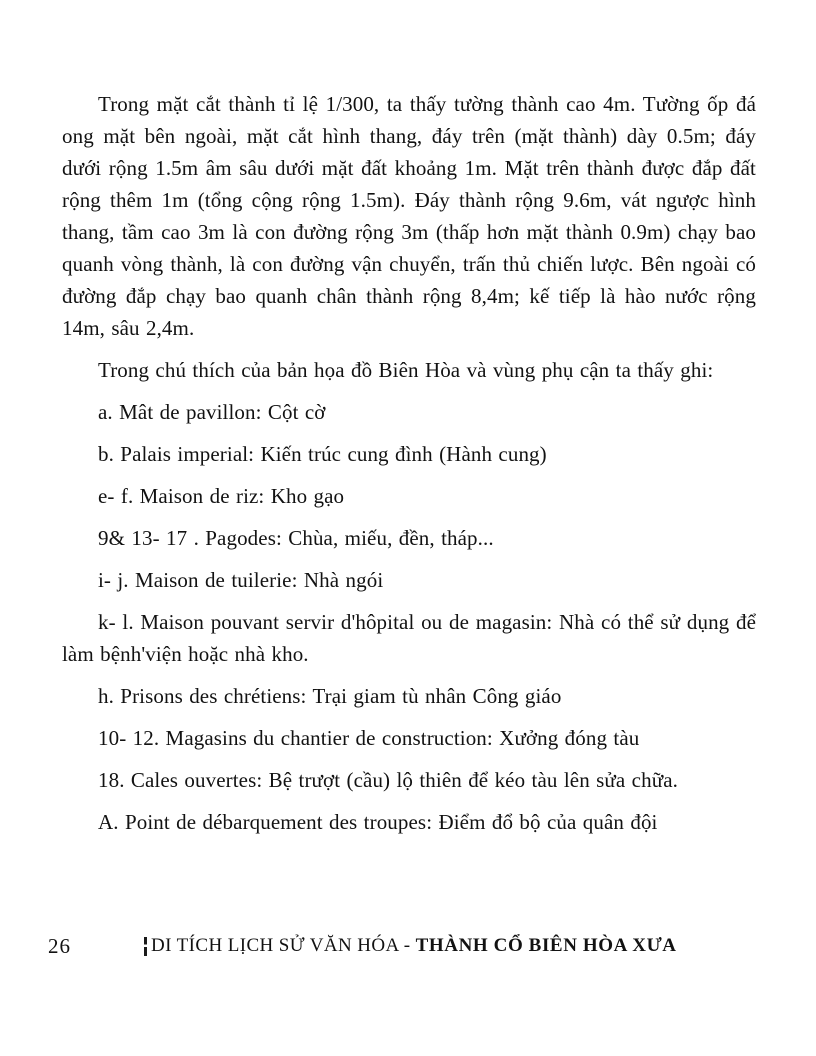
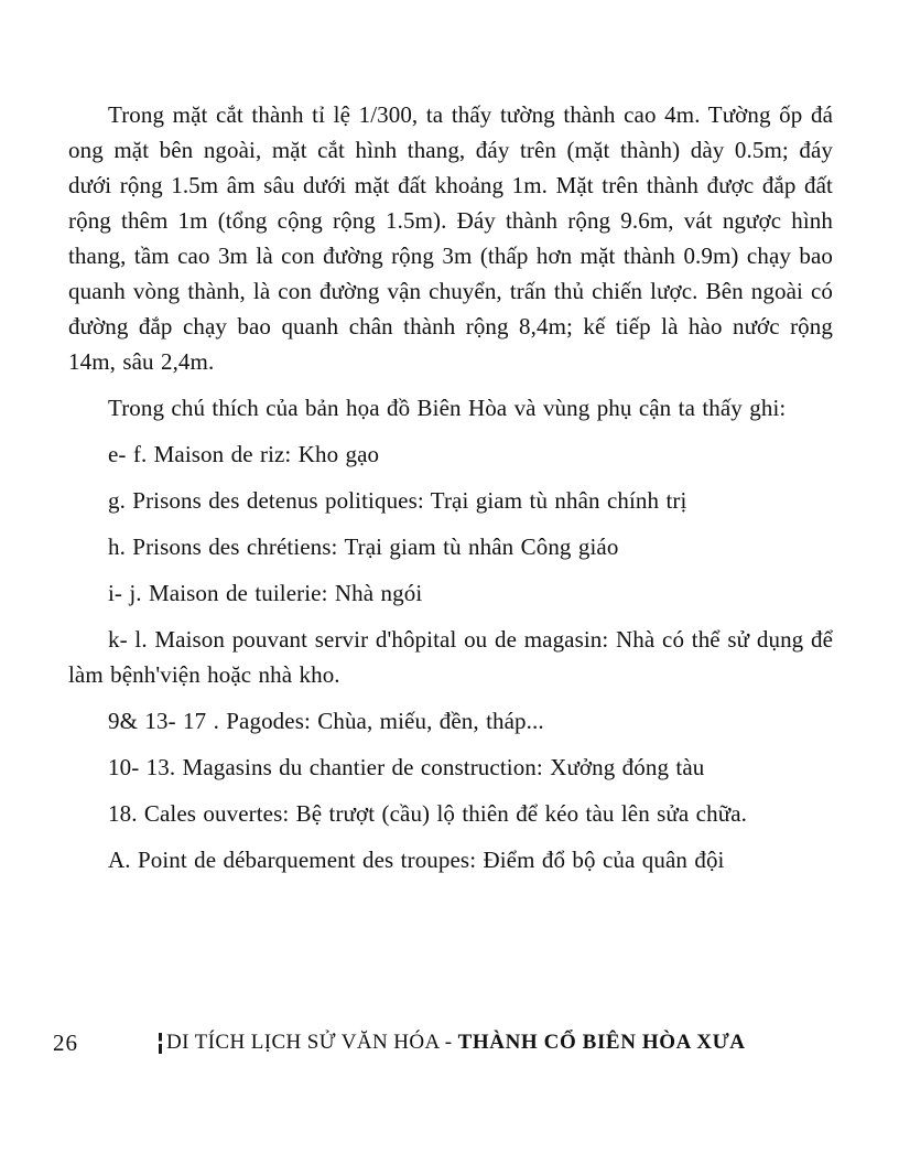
  Trong mặt cắt thành tỉ lệ 1/300, ta thấy tường thành cao 4m. Tường ốp đá ong mặt bên ngoài, mặt cắt hình thang, đáy trên (mặt thành) dày 0.5m; đáy dưới rộng 1.5m âm sâu dưới mặt đất khoảng 1m. Mặt trên thành được đắp đất rộng thêm 1m (tổng cộng rộng 1.5m). Đáy thành rộng 9.6m, vát ngược hình thang, tầm cao 3m là con đường rộng 3m (thấp hơn mặt thành 0.9m) chạy bao quanh vòng thành, là con đường vận chuyển, trấn thủ chiến lược. Bên ngoài có đường đắp chạy bao quanh chân thành rộng 8,4m; kế tiếp là hào nước rộng 14m, sâu 2,4m.
  Trong chú thích của bản họa đồ Biên Hòa và vùng phụ cận ta thấy ghi:
- a. Mât de pavillon: Cột cờ
- b. Palais imperial: Kiến trúc cung đình (Hành cung)
  e- f. Maison de riz: Kho gạo
+ g. Prisons des detenus politiques: Trại giam tù nhân chính trị
- 9& 13- 17 . Pagodes: Chùa, miếu, đền, tháp...
+ h. Prisons des chrétiens: Trại giam tù nhân Công giáo
  i- j. Maison de tuilerie: Nhà ngói
  k- l. Maison pouvant servir d'hôpital ou de magasin: Nhà có thể sử dụng để làm bệnh'viện hoặc nhà kho.
- h. Prisons des chrétiens: Trại giam tù nhân Công giáo
+ 9& 13- 17 . Pagodes: Chùa, miếu, đền, tháp...
- 10- 12. Magasins du chantier de construction: Xưởng đóng tàu
+ 10- 13. Magasins du chantier de construction: Xưởng đóng tàu
  18. Cales ouvertes: Bệ trượt (cầu) lộ thiên để kéo tàu lên sửa chữa.
  A. Point de débarquement des troupes: Điểm đổ bộ của quân đội
  26
  DI TÍCH LỊCH SỬ VĂN HÓA - THÀNH CỔ BIÊN HÒA XƯA
